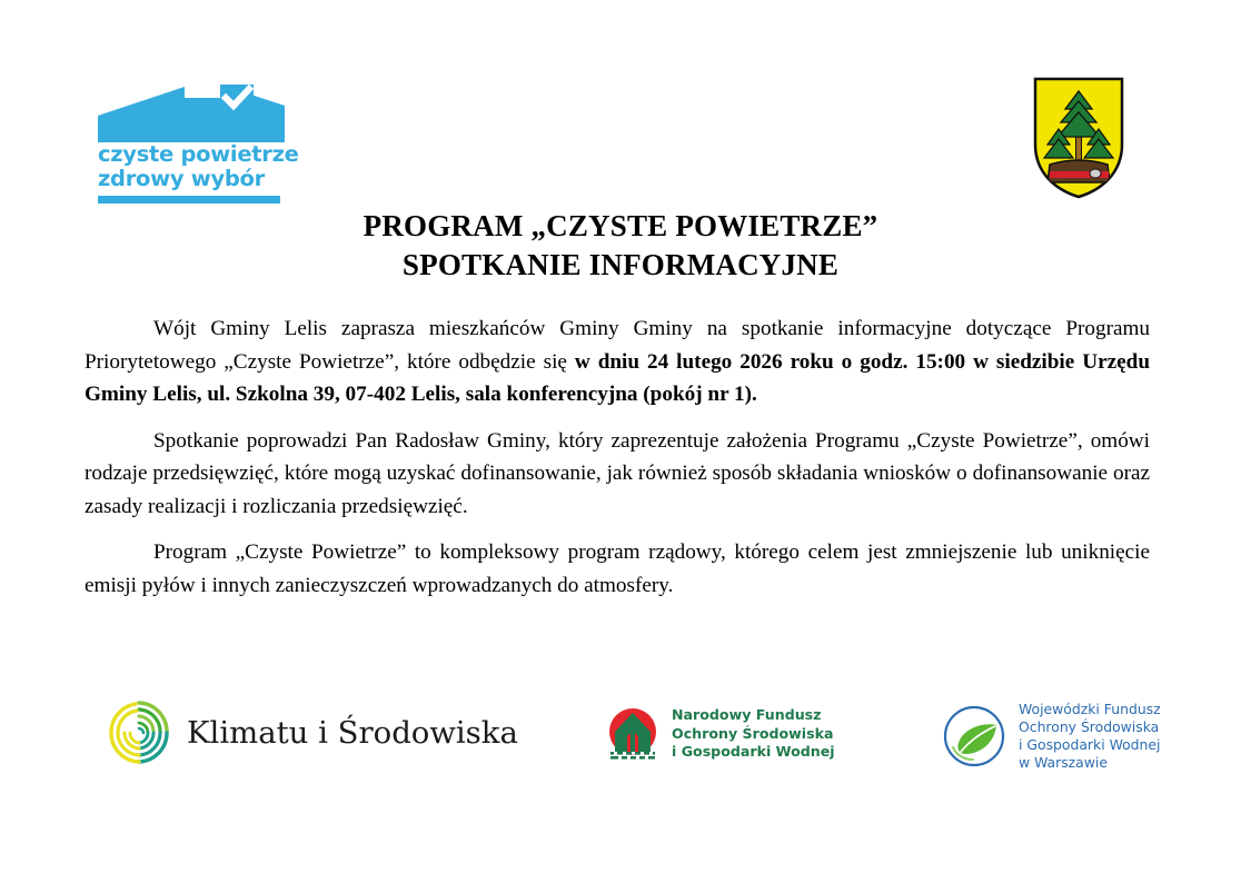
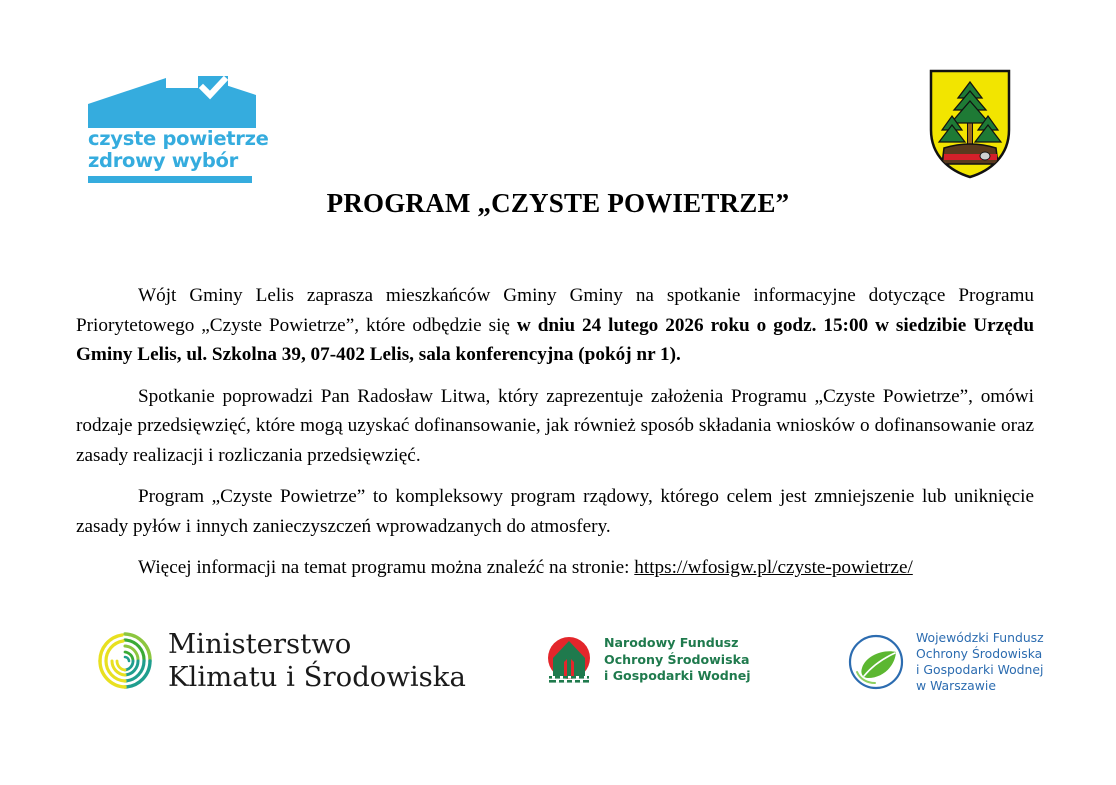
  czyste powietrze
  zdrowy wybór
  PROGRAM „CZYSTE POWIETRZE”
- SPOTKANIE INFORMACYJNE
  Wójt Gminy Lelis zaprasza mieszkańców Gminy Gminy na spotkanie informacyjne dotyczące Programu Priorytetowego „Czyste Powietrze”, które odbędzie się w dniu 24 lutego 2026 roku o godz. 15:00 w siedzibie Urzędu Gminy Lelis, ul. Szkolna 39, 07-402 Lelis, sala konferencyjna (pokój nr 1).
- Spotkanie poprowadzi Pan Radosław Gminy, który zaprezentuje założenia Programu „Czyste Powietrze”, omówi rodzaje przedsięwzięć, które mogą uzyskać dofinansowanie, jak również sposób składania wniosków o dofinansowanie oraz zasady realizacji i rozliczania przedsięwzięć.
+ Spotkanie poprowadzi Pan Radosław Litwa, który zaprezentuje założenia Programu „Czyste Powietrze”, omówi rodzaje przedsięwzięć, które mogą uzyskać dofinansowanie, jak również sposób składania wniosków o dofinansowanie oraz zasady realizacji i rozliczania przedsięwzięć.
- Program „Czyste Powietrze” to kompleksowy program rządowy, którego celem jest zmniejszenie lub uniknięcie emisji pyłów i innych zanieczyszczeń wprowadzanych do atmosfery.
+ Program „Czyste Powietrze” to kompleksowy program rządowy, którego celem jest zmniejszenie lub uniknięcie zasady pyłów i innych zanieczyszczeń wprowadzanych do atmosfery.
+ Więcej informacji na temat programu można znaleźć na stronie: https://wfosigw.pl/czyste-powietrze/
+ Ministerstwo
  Klimatu i Środowiska
  Narodowy Fundusz
  Ochrony Środowiska
  i Gospodarki Wodnej
  Wojewódzki Fundusz
  Ochrony Środowiska
  i Gospodarki Wodnej
  w Warszawie
